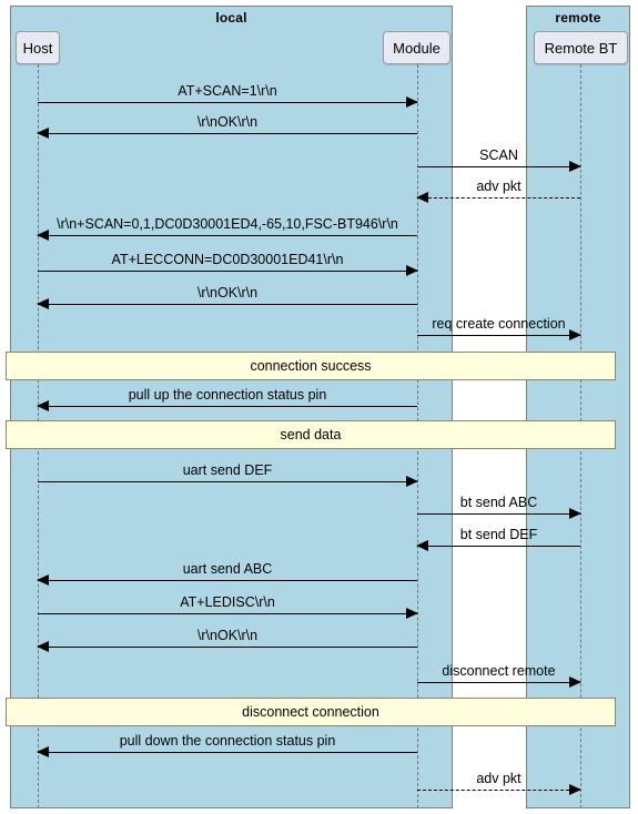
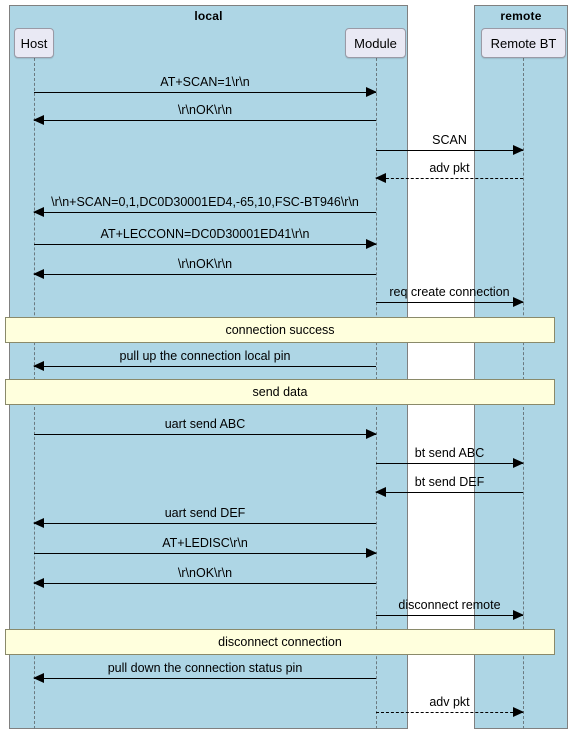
  local
  remote
  Host
  Module
  Remote BT
  AT+SCAN=1\r\n
  \r\nOK\r\n
  SCAN
  adv pkt
  \r\n+SCAN=0,1,DC0D30001ED4,-65,10,FSC-BT946\r\n
  AT+LECCONN=DC0D30001ED41\r\n
  \r\nOK\r\n
  req create connection
- pull up the connection status pin
+ pull up the connection local pin
- uart send DEF
+ uart send ABC
  bt send ABC
  bt send DEF
- uart send ABC
+ uart send DEF
  AT+LEDISC\r\n
  \r\nOK\r\n
  disconnect remote
  pull down the connection status pin
  adv pkt
  connection success
  send data
  disconnect connection
